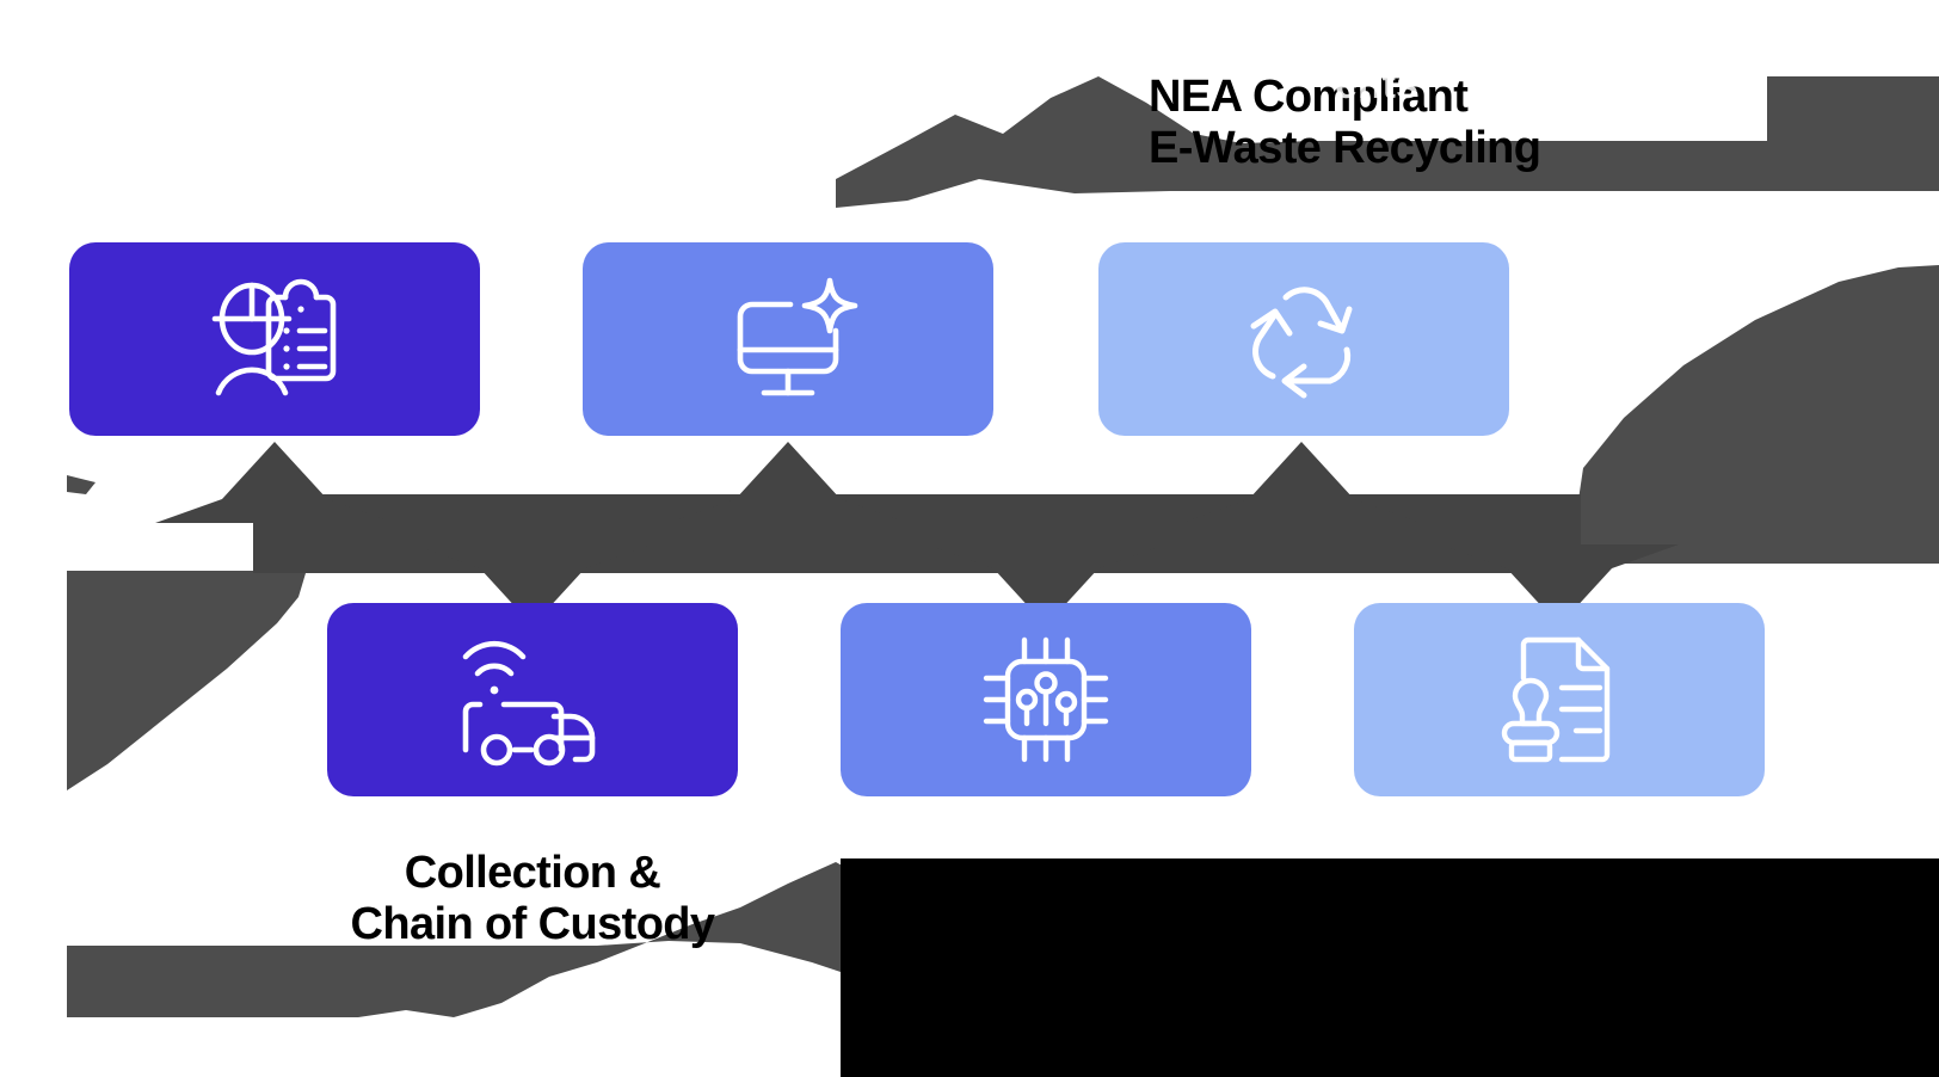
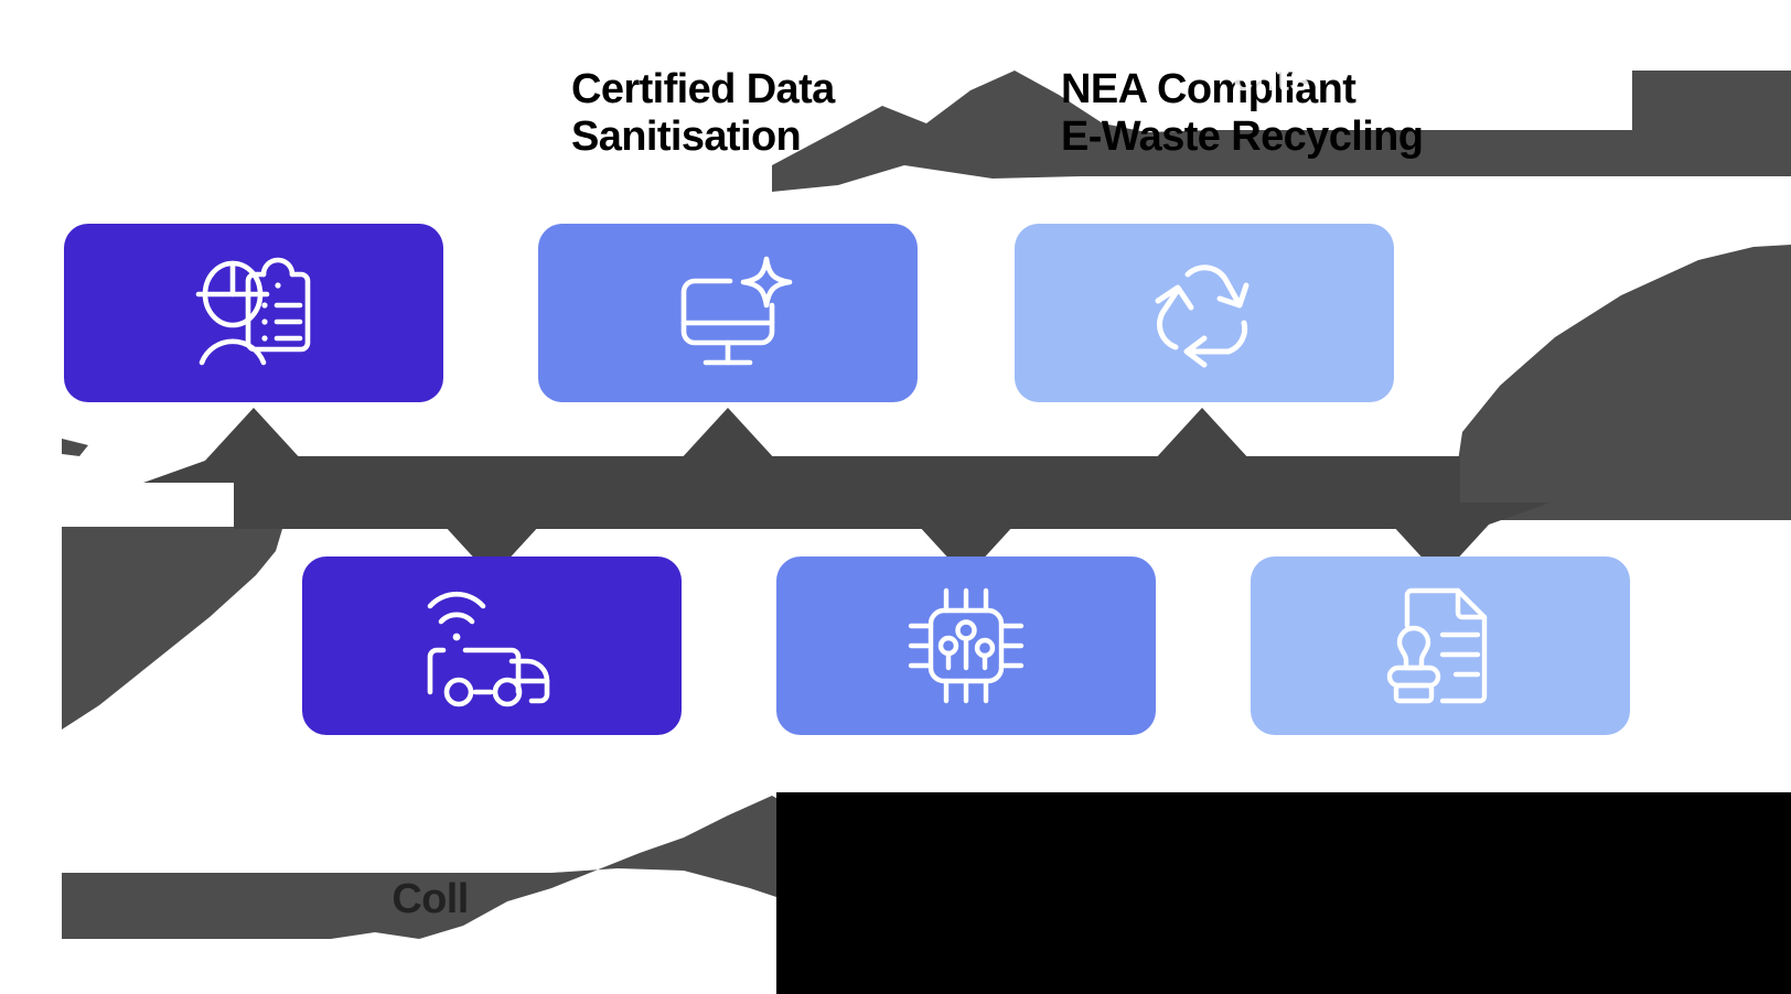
+ Certified Data
+ Sanitisation
  NEA Compliant
  E-Waste Recycling
- Collection &
- Chain of Custody
  ents
+ Coll
